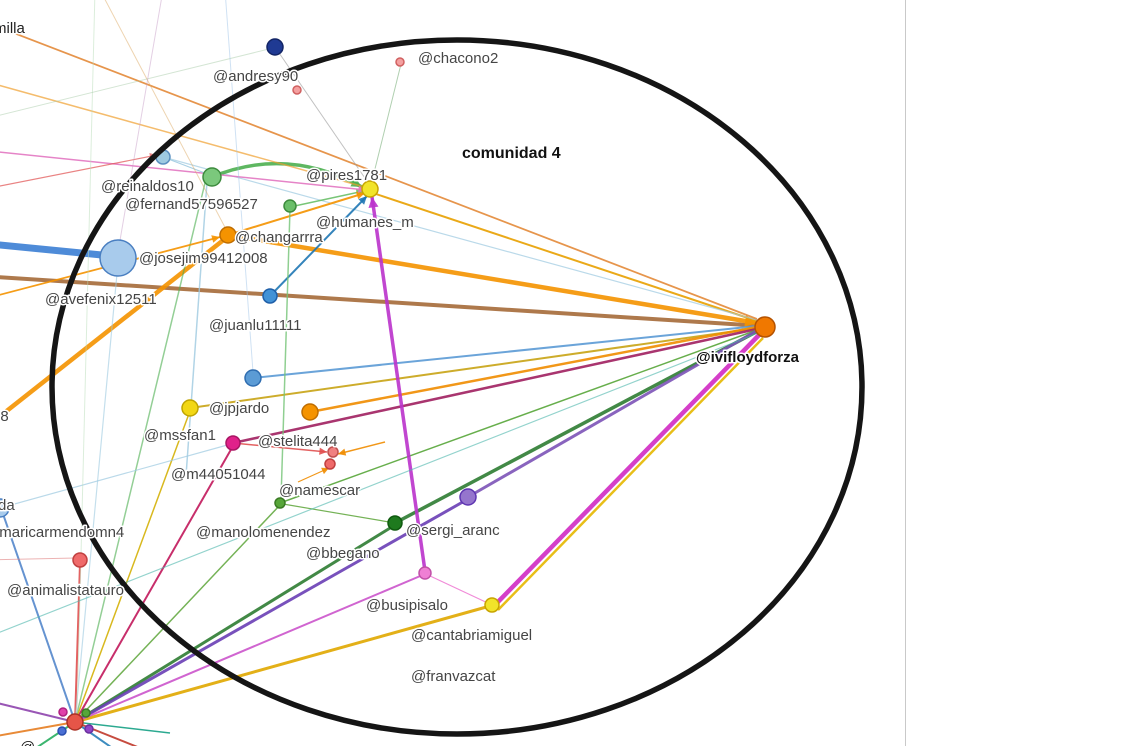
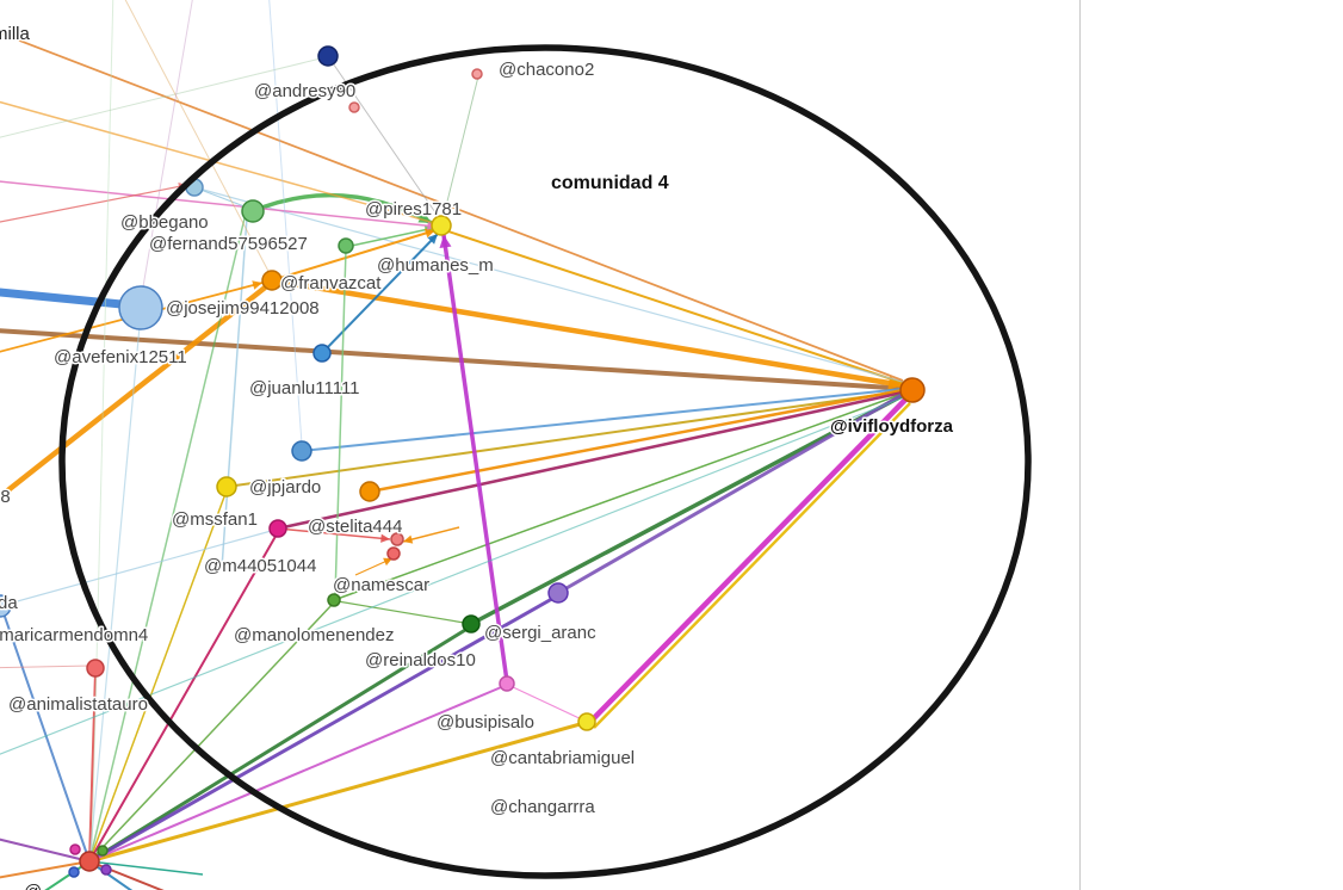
  comunidad 4
  @andresy90
  @chacono2
- @reinaldos10
+ @bbegano
  @fernand57596527
  @pires1781
  @humanes_m
- @changarrra
+ @franvazcat
  @josejim99412008
  @avefenix12511
  @juanlu11111
  @jpjardo
  @mssfan1
  @stelita444
  @m44051044
  @namescar
  @manolomenendez
  @sergi_aranc
- @bbegano
+ @reinaldos10
  @busipisalo
  @cantabriamiguel
- @franvazcat
+ @changarrra
  @ivifloydforza
  maricarmendomn4
  @animalistatauro
  milla
  da
